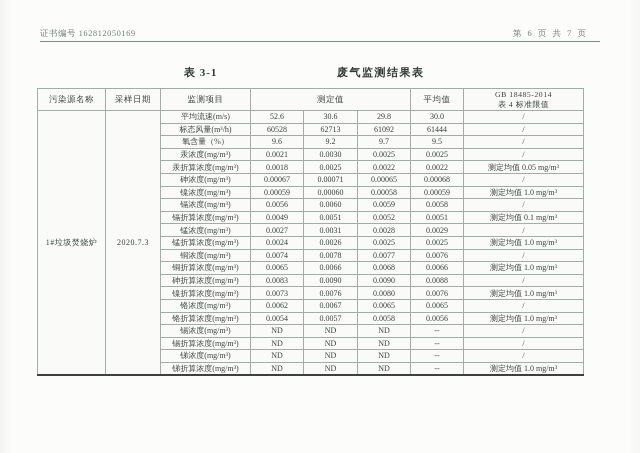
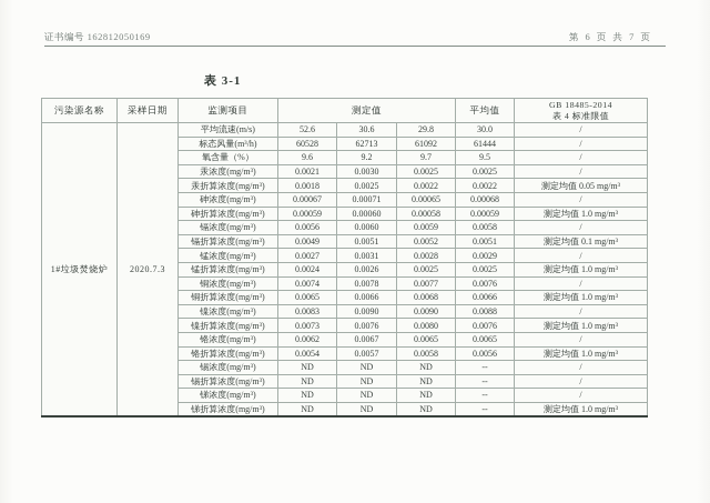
  证书编号 162812050169
  第 6 页 共 7 页
  表 3-1
- 废气监测结果表
  污染源名称	采样日期	监测项目	测定值	平均值	GB 18485-2014 表 4 标准限值
  1#垃圾焚烧炉	2020.7.3	平均流速(m/s)	52.6	30.6	29.8	30.0	/
  标态风量(m³/h)	60528	62713	61092	61444	/
  氧含量（%）	9.6	9.2	9.7	9.5	/
  汞浓度(mg/m³)	0.0021	0.0030	0.0025	0.0025	/
  汞折算浓度(mg/m³)	0.0018	0.0025	0.0022	0.0022	测定均值 0.05 mg/m³
  砷浓度(mg/m³)	0.00067	0.00071	0.00065	0.00068	/
- 镍浓度(mg/m³)	0.00059	0.00060	0.00058	0.00059	测定均值 1.0 mg/m³
+ 砷折算浓度(mg/m³)	0.00059	0.00060	0.00058	0.00059	测定均值 1.0 mg/m³
  镉浓度(mg/m³)	0.0056	0.0060	0.0059	0.0058	/
  镉折算浓度(mg/m³)	0.0049	0.0051	0.0052	0.0051	测定均值 0.1 mg/m³
  锰浓度(mg/m³)	0.0027	0.0031	0.0028	0.0029	/
  锰折算浓度(mg/m³)	0.0024	0.0026	0.0025	0.0025	测定均值 1.0 mg/m³
  铜浓度(mg/m³)	0.0074	0.0078	0.0077	0.0076	/
  铜折算浓度(mg/m³)	0.0065	0.0066	0.0068	0.0066	测定均值 1.0 mg/m³
- 砷折算浓度(mg/m³)	0.0083	0.0090	0.0090	0.0088	/
+ 镍浓度(mg/m³)	0.0083	0.0090	0.0090	0.0088	/
  镍折算浓度(mg/m³)	0.0073	0.0076	0.0080	0.0076	测定均值 1.0 mg/m³
  铬浓度(mg/m³)	0.0062	0.0067	0.0065	0.0065	/
  铬折算浓度(mg/m³)	0.0054	0.0057	0.0058	0.0056	测定均值 1.0 mg/m³
  锡浓度(mg/m³)	ND	ND	ND	--	/
  锡折算浓度(mg/m³)	ND	ND	ND	--	/
  锑浓度(mg/m³)	ND	ND	ND	--	/
  锑折算浓度(mg/m³)	ND	ND	ND	--	测定均值 1.0 mg/m³
